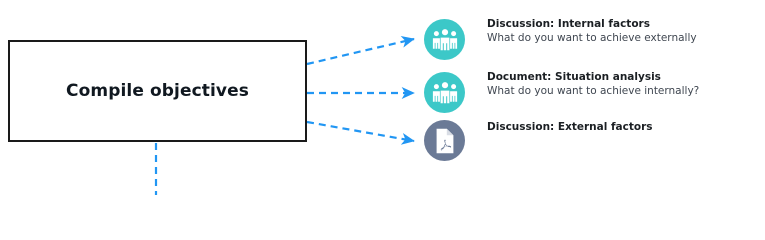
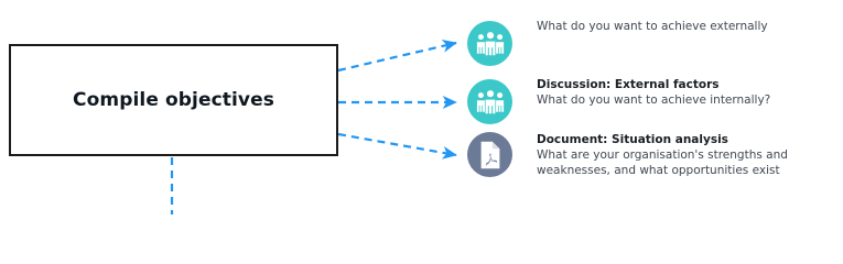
  Compile objectives
- Discussion: Internal factors
  What do you want to achieve externally
- Document: Situation analysis
+ Discussion: External factors
  What do you want to achieve internally?
- Discussion: External factors
+ Document: Situation analysis
+ What are your organisation's strengths and weaknesses, and what opportunities exist
